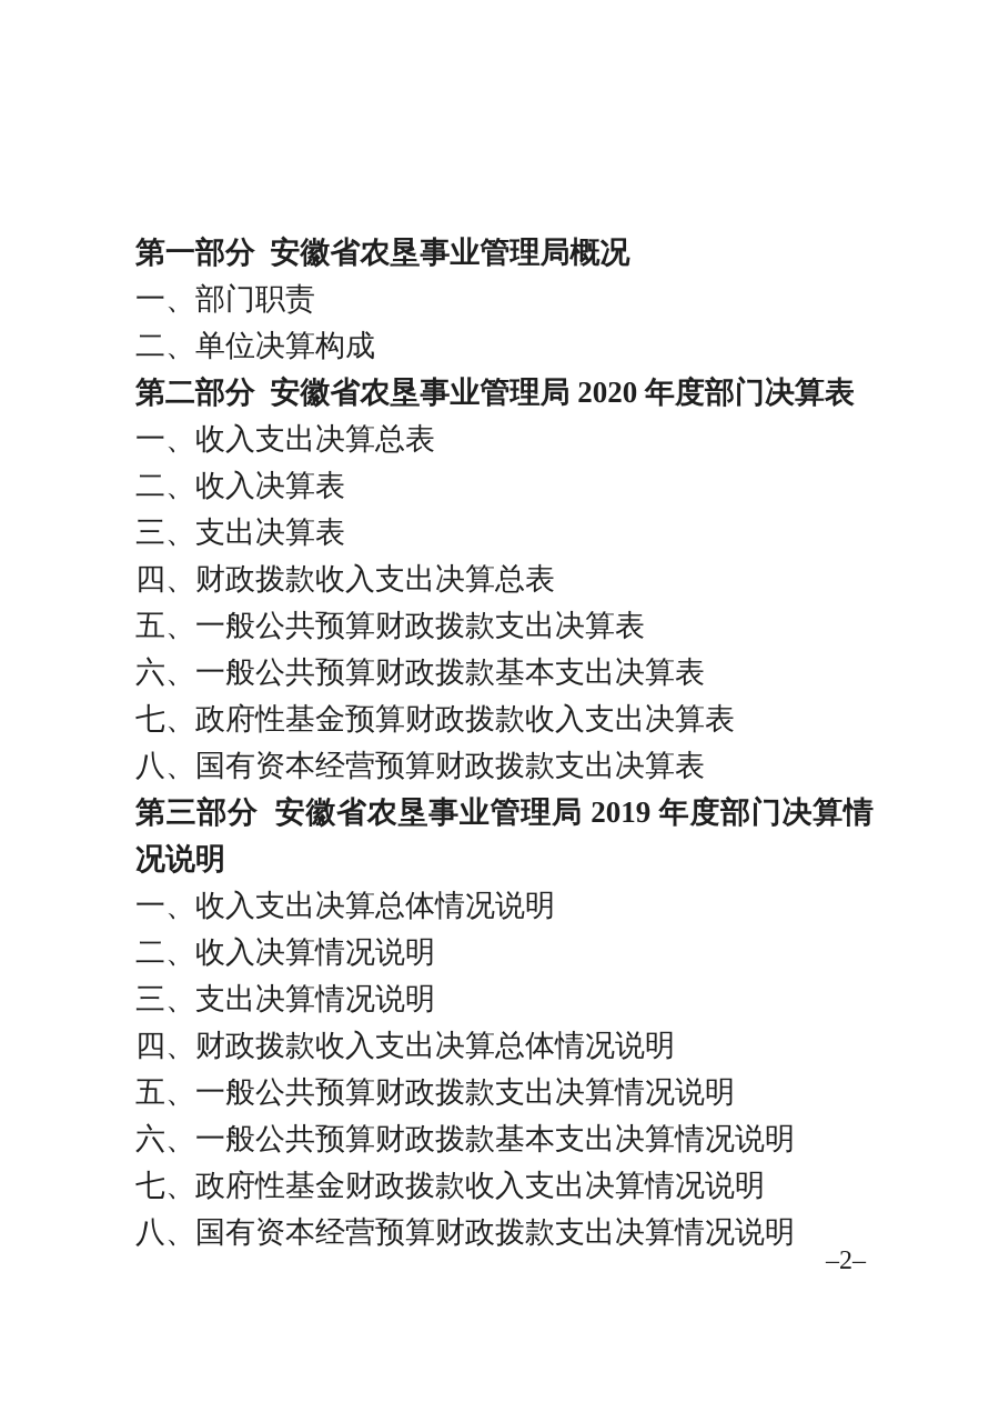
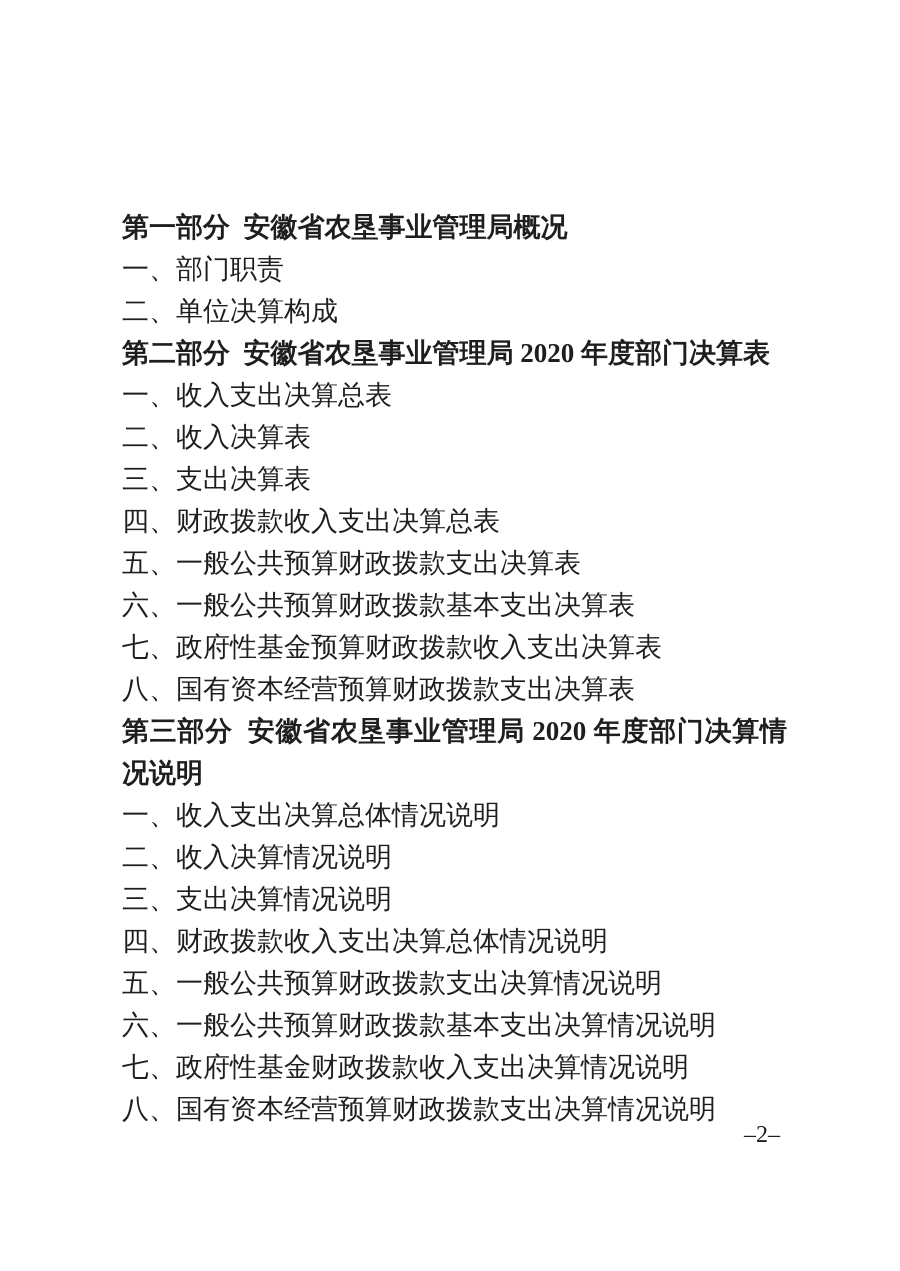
  第一部分 安徽省农垦事业管理局概况
  一、部门职责
  二、单位决算构成
  第二部分 安徽省农垦事业管理局 2020 年度部门决算表
  一、收入支出决算总表
  二、收入决算表
  三、支出决算表
  四、财政拨款收入支出决算总表
  五、一般公共预算财政拨款支出决算表
  六、一般公共预算财政拨款基本支出决算表
  七、政府性基金预算财政拨款收入支出决算表
  八、国有资本经营预算财政拨款支出决算表
- 第三部分 安徽省农垦事业管理局 2019 年度部门决算情况说明
+ 第三部分 安徽省农垦事业管理局 2020 年度部门决算情况说明
  一、收入支出决算总体情况说明
  二、收入决算情况说明
  三、支出决算情况说明
  四、财政拨款收入支出决算总体情况说明
  五、一般公共预算财政拨款支出决算情况说明
  六、一般公共预算财政拨款基本支出决算情况说明
  七、政府性基金财政拨款收入支出决算情况说明
  八、国有资本经营预算财政拨款支出决算情况说明
  –2–
